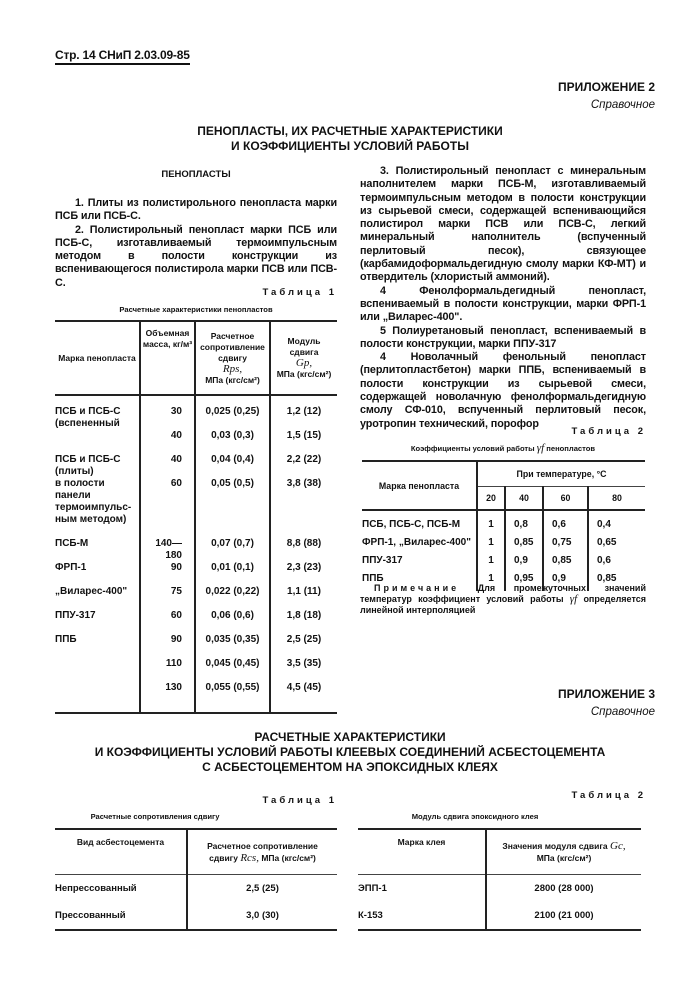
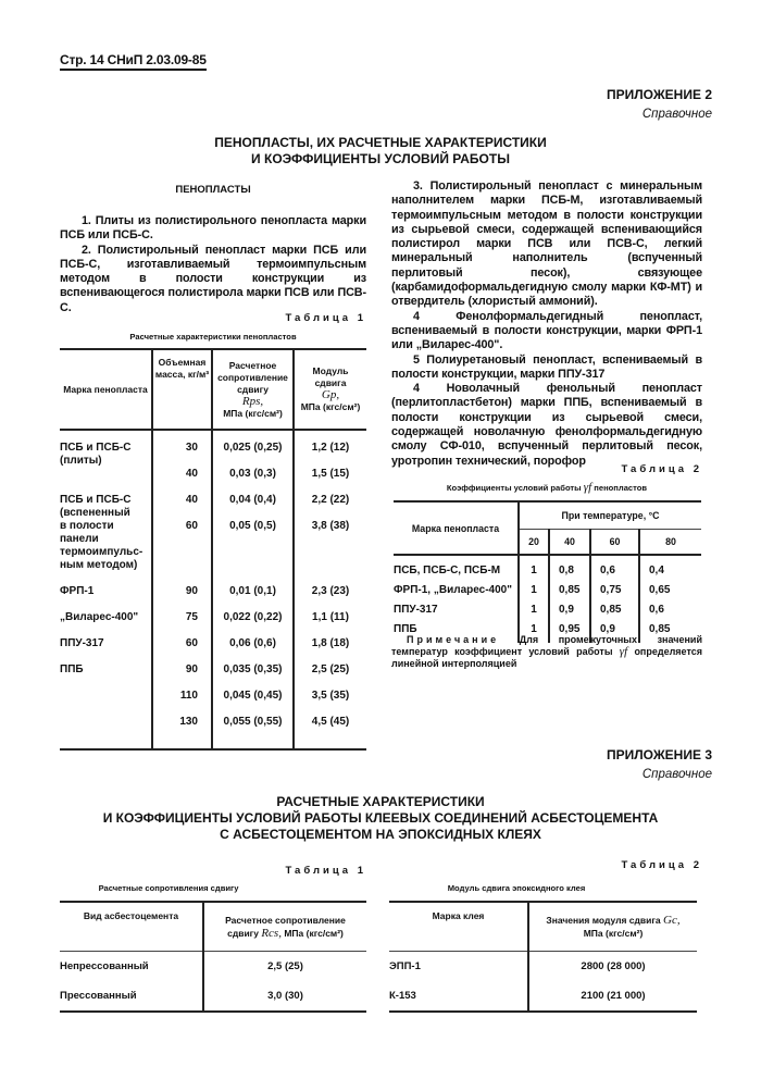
  Стр. 14 СНиП 2.03.09-85
  ПРИЛОЖЕНИЕ 2
  Справочное
  ПЕНОПЛАСТЫ, ИХ РАСЧЕТНЫЕ ХАРАКТЕРИСТИКИ
  И КОЭФФИЦИЕНТЫ УСЛОВИЙ РАБОТЫ
  ПЕНОПЛАСТЫ
  1. Плиты из полистирольного пенопласта марки ПСБ или ПСБ-С.
  2. Полистирольный пенопласт марки ПСБ или ПСБ-С, изготавливаемый термоимпульсным методом в полости конструкции из вспенивающегося полистирола марки ПСВ или ПСВ-С.
  Таблица 1
  Расчетные характеристики пенопластов
  Марка пенопласта	Объемная масса, кг/м³	Расчетное сопротивление сдвигу Rps, МПа (кгс/см²)	Модуль сдвига Gp, МПа (кгс/см²)
- ПСБ и ПСБ-С (вспененный	30	0,025 (0,25)	1,2 (12)
+ ПСБ и ПСБ-С (плиты)	30	0,025 (0,25)	1,2 (12)
  	40	0,03 (0,3)	1,5 (15)
- ПСБ и ПСБ-С (плиты)	40	0,04 (0,4)	2,2 (22)
+ ПСБ и ПСБ-С (вспененный	40	0,04 (0,4)	2,2 (22)
  в полости панели термоимпульс-ным методом)	60	0,05 (0,5)	3,8 (38)
- ПСБ-М	140—180	0,07 (0,7)	8,8 (88)
  ФРП-1	90	0,01 (0,1)	2,3 (23)
  „Виларес-400"	75	0,022 (0,22)	1,1 (11)
  ППУ-317	60	0,06 (0,6)	1,8 (18)
  ППБ	90	0,035 (0,35)	2,5 (25)
  	110	0,045 (0,45)	3,5 (35)
  	130	0,055 (0,55)	4,5 (45)
  3. Полистирольный пенопласт с минеральным наполнителем марки ПСБ-М, изготавливаемый термоимпульсным методом в полости конструкции из сырьевой смеси, содержащей вспенивающийся полистирол марки ПСВ или ПСВ-С, легкий минеральный наполнитель (вспученный перлитовый песок), связующее (карбамидоформальдегидную смолу марки КФ-МТ) и отвердитель (хлористый аммоний).
  4 Фенолформальдегидный пенопласт, вспениваемый в полости конструкции, марки ФРП-1 или „Виларес-400".
  5 Полиуретановый пенопласт, вспениваемый в полости конструкции, марки ППУ-317
  4 Новолачный фенольный пенопласт (перлитопластбетон) марки ППБ, вспениваемый в полости конструкции из сырьевой смеси, содержащей новолачную фенолформальдегидную смолу СФ-010, вспученный перлитовый песок, уротропин технический, порофор
  Таблица 2
  Коэффициенты условий работы γf пенопластов
  Марка пенопласта	При температуре, °С
  20	40	60	80
  ПСБ, ПСБ-С, ПСБ-М	1	0,8	0,6	0,4
  ФРП-1, „Виларес-400"	1	0,85	0,75	0,65
  ППУ-317	1	0,9	0,85	0,6
  ППБ	1	0,95	0,9	0,85
  Примечание Для промежуточных значений температур коэффициент условий работы γf определяется линейной интерполяцией
  ПРИЛОЖЕНИЕ 3
  Справочное
  РАСЧЕТНЫЕ ХАРАКТЕРИСТИКИ
  И КОЭФФИЦИЕНТЫ УСЛОВИЙ РАБОТЫ КЛЕЕВЫХ СОЕДИНЕНИЙ АСБЕСТОЦЕМЕНТА
  С АСБЕСТОЦЕМЕНТОМ НА ЭПОКСИДНЫХ КЛЕЯХ
  Таблица 1
  Расчетные сопротивления сдвигу
  Вид асбестоцемента	Расчетное сопротивление сдвигу Rcs, МПа (кгс/см²)
  Непрессованный	2,5 (25)
  Прессованный	3,0 (30)
  Таблица 2
  Модуль сдвига эпоксидного клея
  Марка клея	Значения модуля сдвига Gc, МПа (кгс/см²)
  ЭПП-1	2800 (28 000)
  К-153	2100 (21 000)
